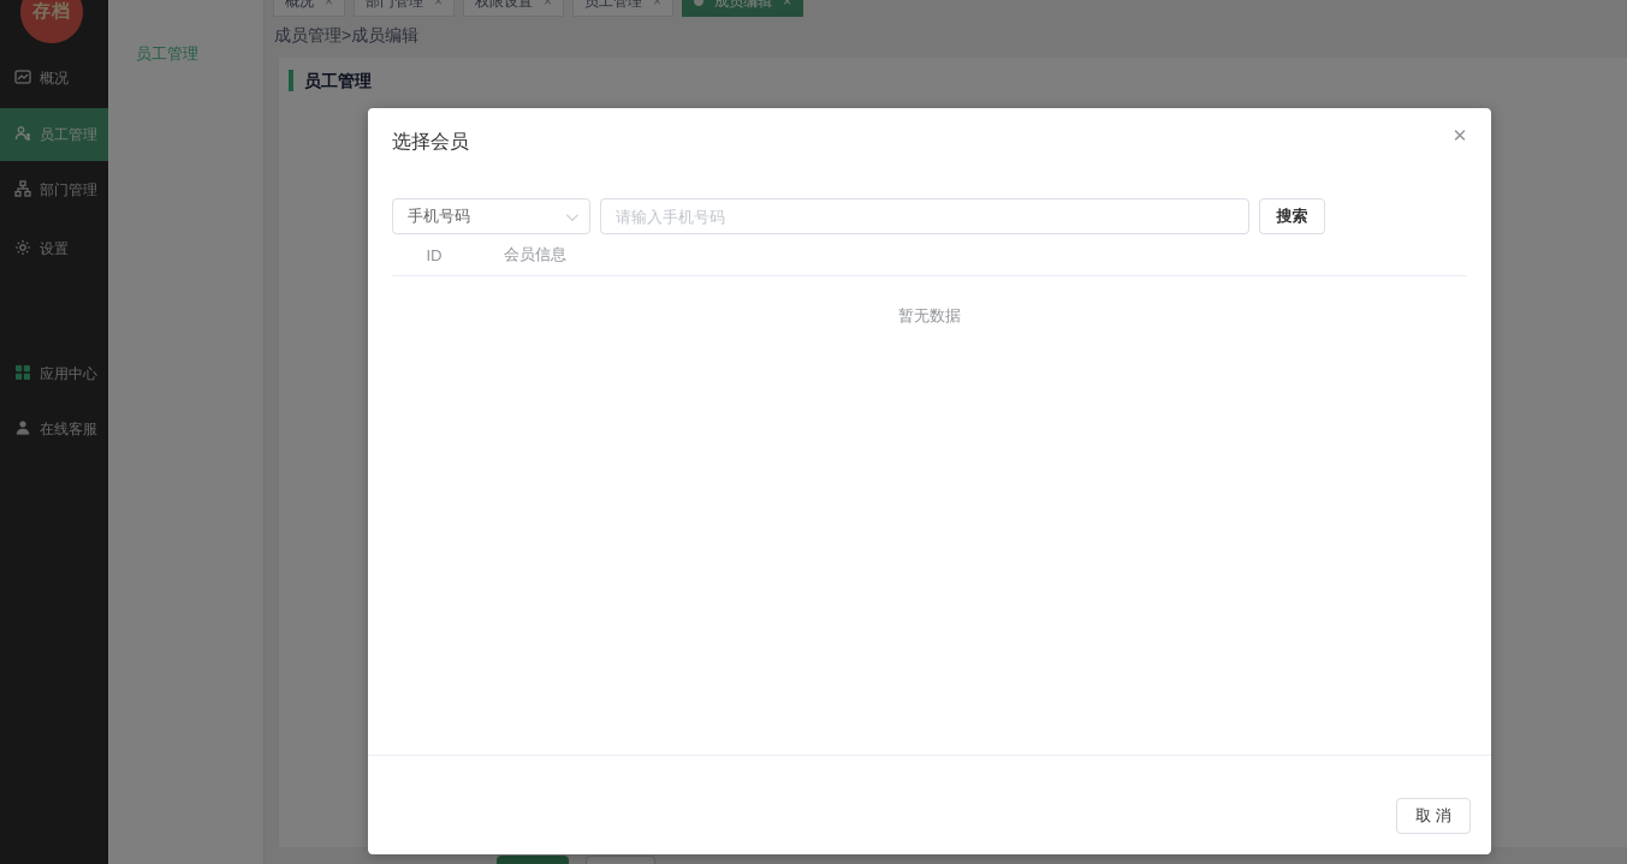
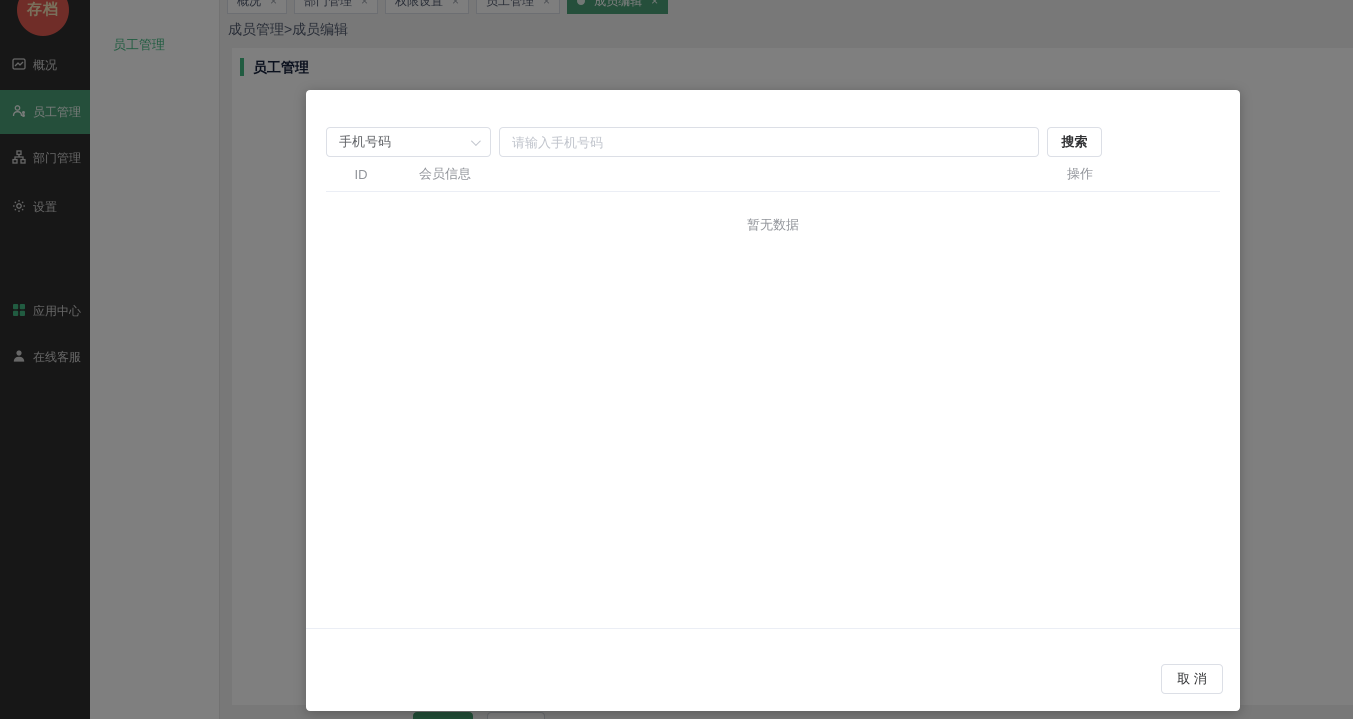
  存档
  概况
  员工管理
  部门管理
  设置
  应用中心
  在线客服
  员工管理
  概况
  ×
  部门管理
  ×
  权限设置
  ×
  员工管理
  ×
  成员编辑
  ×
  成员管理>成员编辑
  员工管理
- 选择会员
- ✕
  手机号码
  请输入手机号码
  搜索
  ID
  会员信息
+ 操作
  暂无数据
  取 消
